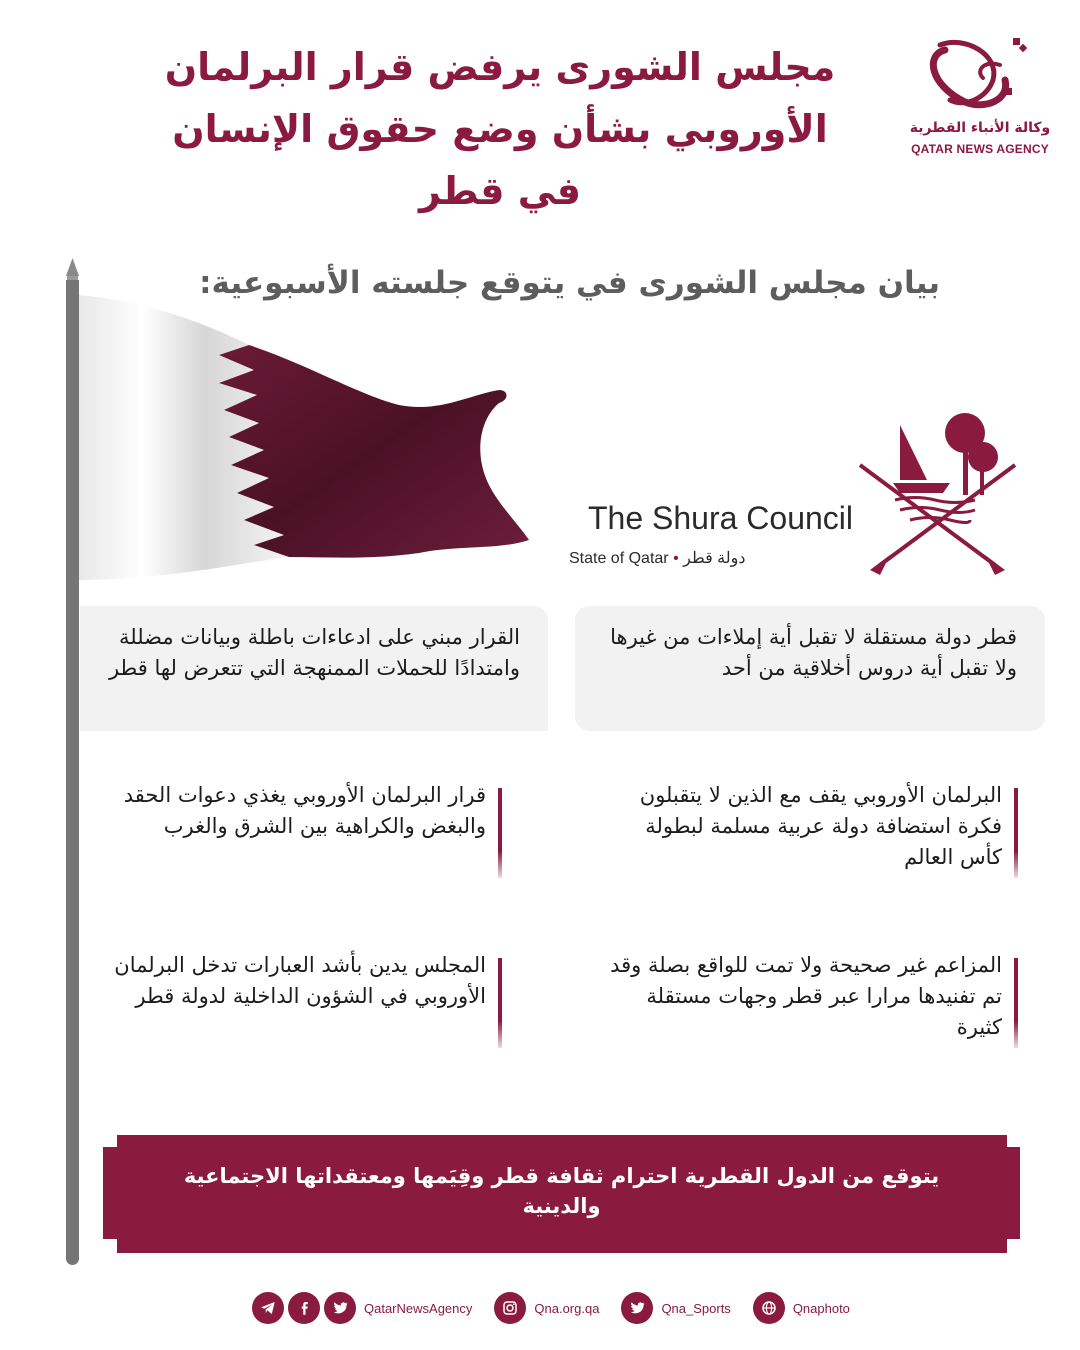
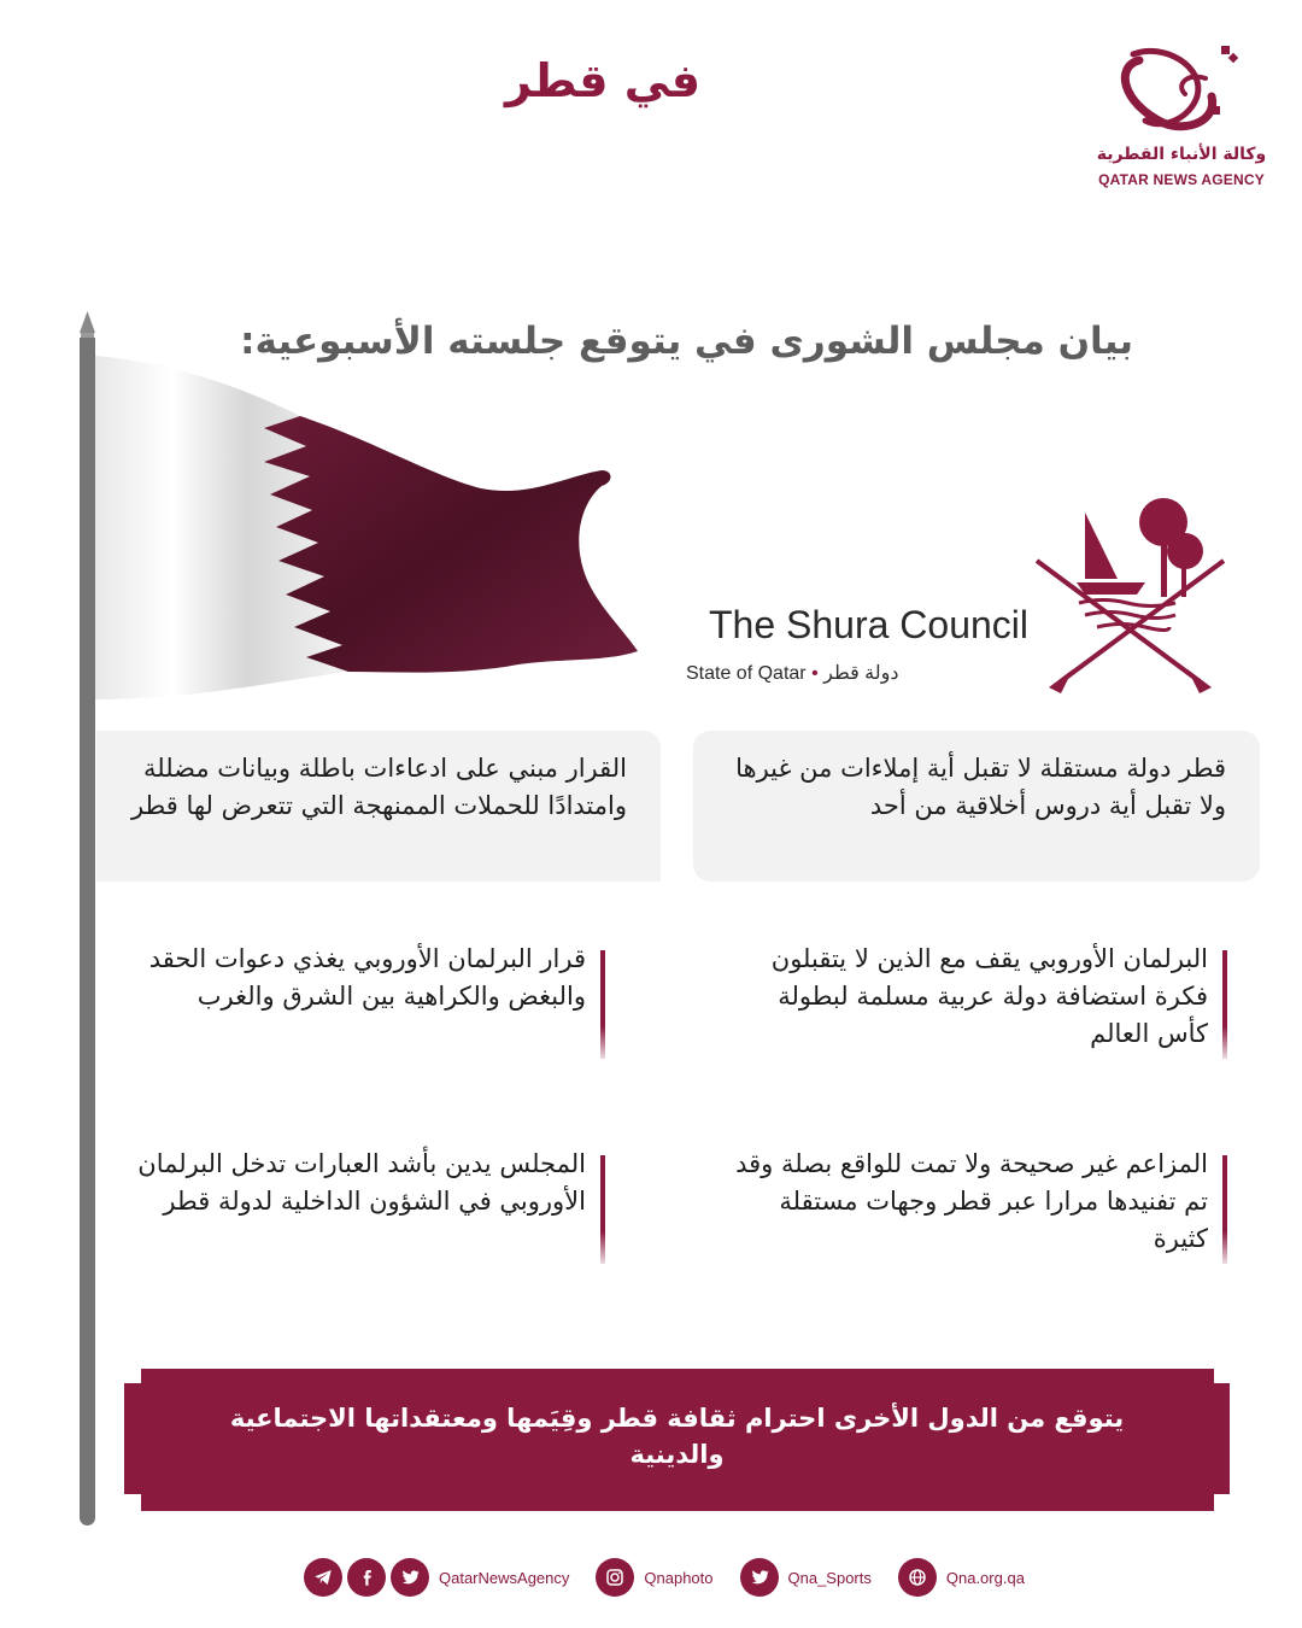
- مجلس الشورى يرفض قرار البرلمان
- الأوروبي بشأن وضع حقوق الإنسان
  في قطر
  وكالة الأنباء القطرية
  QATAR NEWS AGENCY
  بيان مجلس الشورى في يتوقع جلسته الأسبوعية:
  The Shura Council
  State of Qatar • دولة قطر
  قطر دولة مستقلة لا تقبل أية إملاءات من غيرها ولا تقبل أية دروس أخلاقية من أحد
  القرار مبني على ادعاءات باطلة وبيانات مضللة وامتدادًا للحملات الممنهجة التي تتعرض لها قطر
  البرلمان الأوروبي يقف مع الذين لا يتقبلون فكرة استضافة دولة عربية مسلمة لبطولة كأس العالم
  قرار البرلمان الأوروبي يغذي دعوات الحقد والبغض والكراهية بين الشرق والغرب
  المزاعم غير صحيحة ولا تمت للواقع بصلة وقد تم تفنيدها مرارا عبر قطر وجهات مستقلة كثيرة
  المجلس يدين بأشد العبارات تدخل البرلمان الأوروبي في الشؤون الداخلية لدولة قطر
- يتوقع من الدول القطرية احترام ثقافة قطر وقِيَمها ومعتقداتها الاجتماعية والدينية
+ يتوقع من الدول الأخرى احترام ثقافة قطر وقِيَمها ومعتقداتها الاجتماعية والدينية
  QatarNewsAgency
- Qna.org.qa
+ Qnaphoto
  Qna_Sports
- Qnaphoto
+ Qna.org.qa
